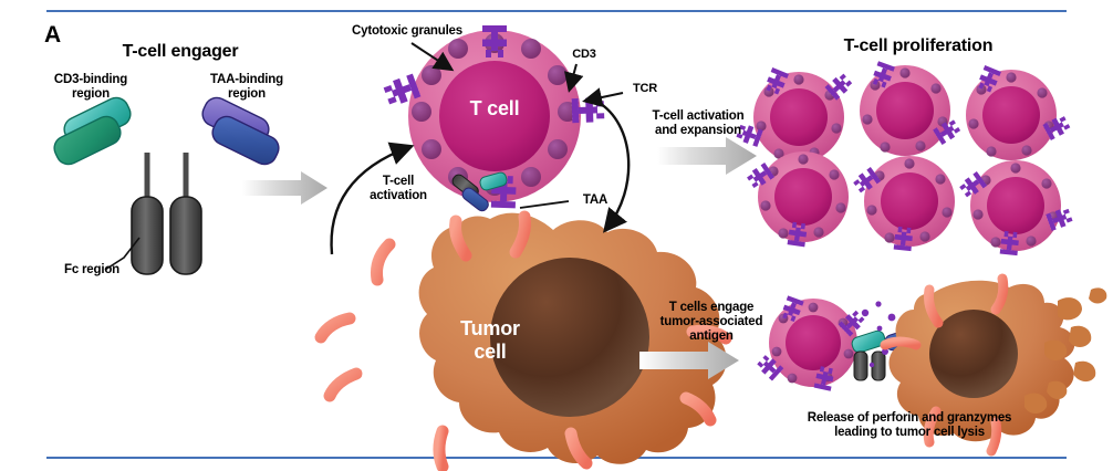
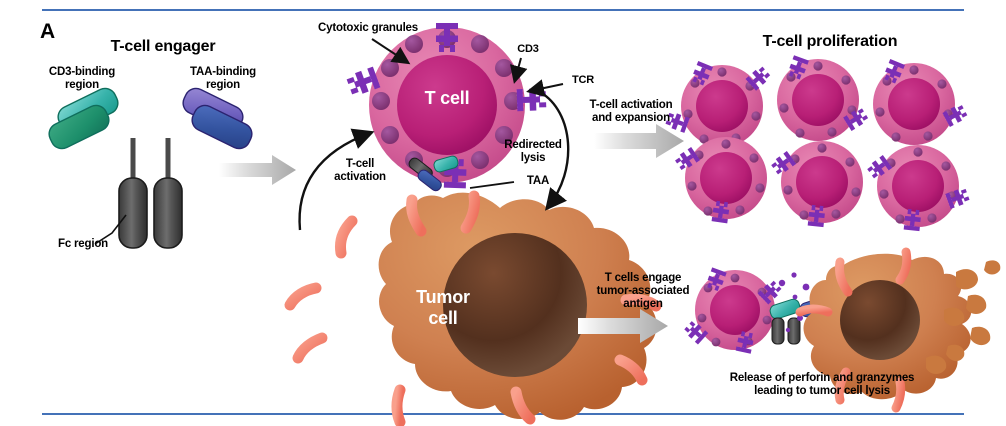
  A
  T-cell engager
  T-cell proliferation
  CD3-binding
  region
  TAA-binding
  region
  Fc region
  Cytotoxic granules
  CD3
  TCR
  T cell
  Tumor
  cell
  T-cell
  activation
+ Redirected
+ lysis
  TAA
  T-cell activation
  and expansion
  T cells engage
  tumor-associated
  antigen
  Release of perforin and granzymes
  leading to tumor cell lysis
